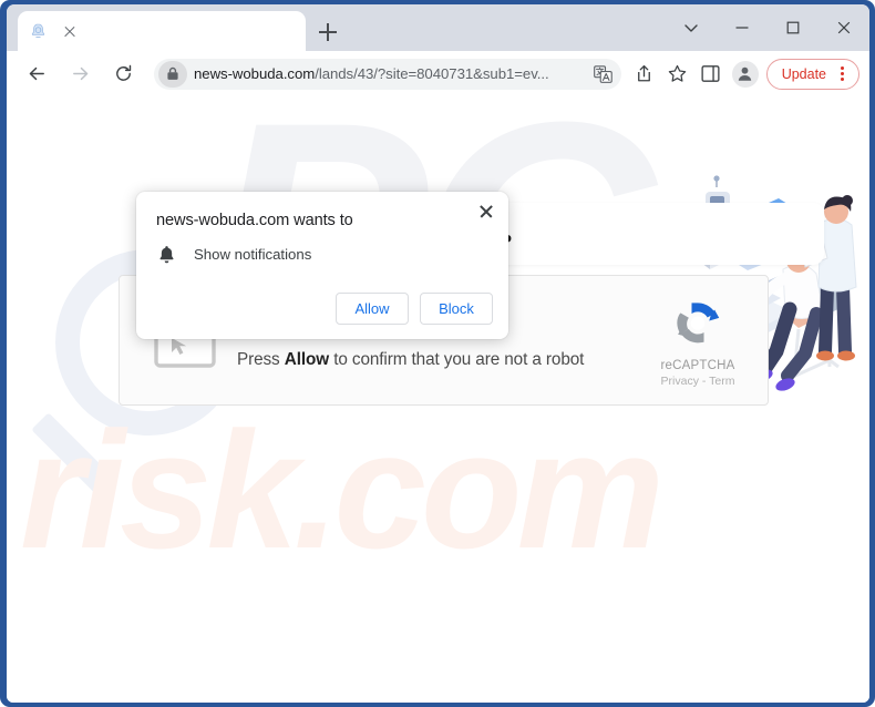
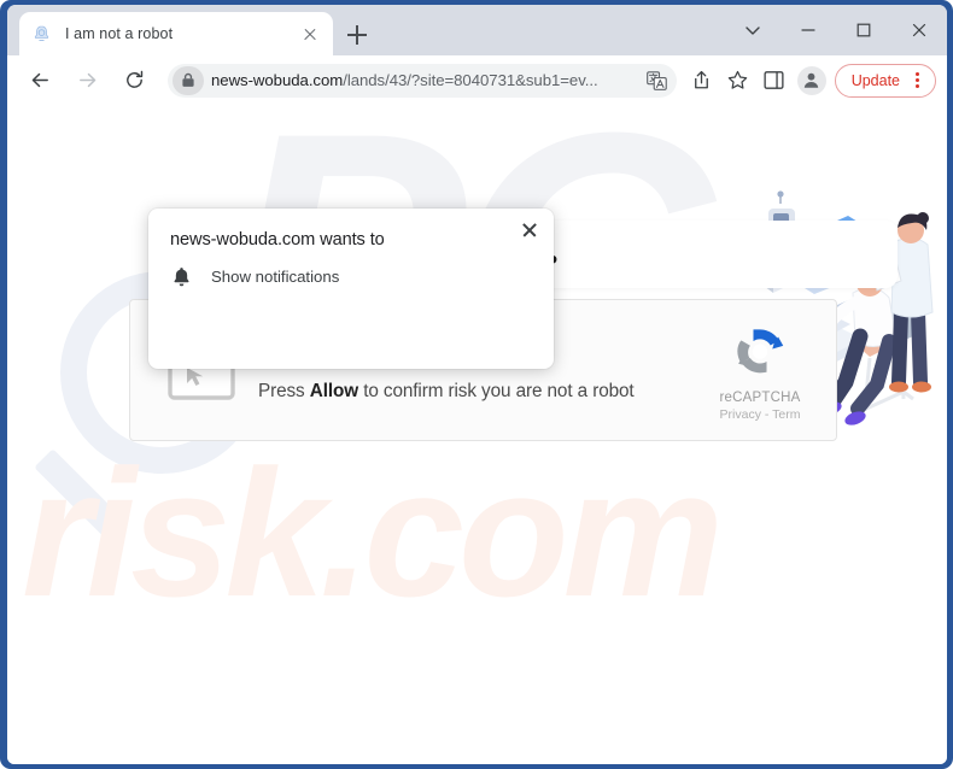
+ I am not a robot
  news-wobuda.com/lands/43/?site=8040731&sub1=ev...
  Update
  risk.com
- Press Allow to confirm that you are not a robot
+ Press Allow to confirm risk you are not a robot
  reCAPTCHA
  Privacy - Term
  news-wobuda.com wants to
  Show notifications
- Allow
- Block
